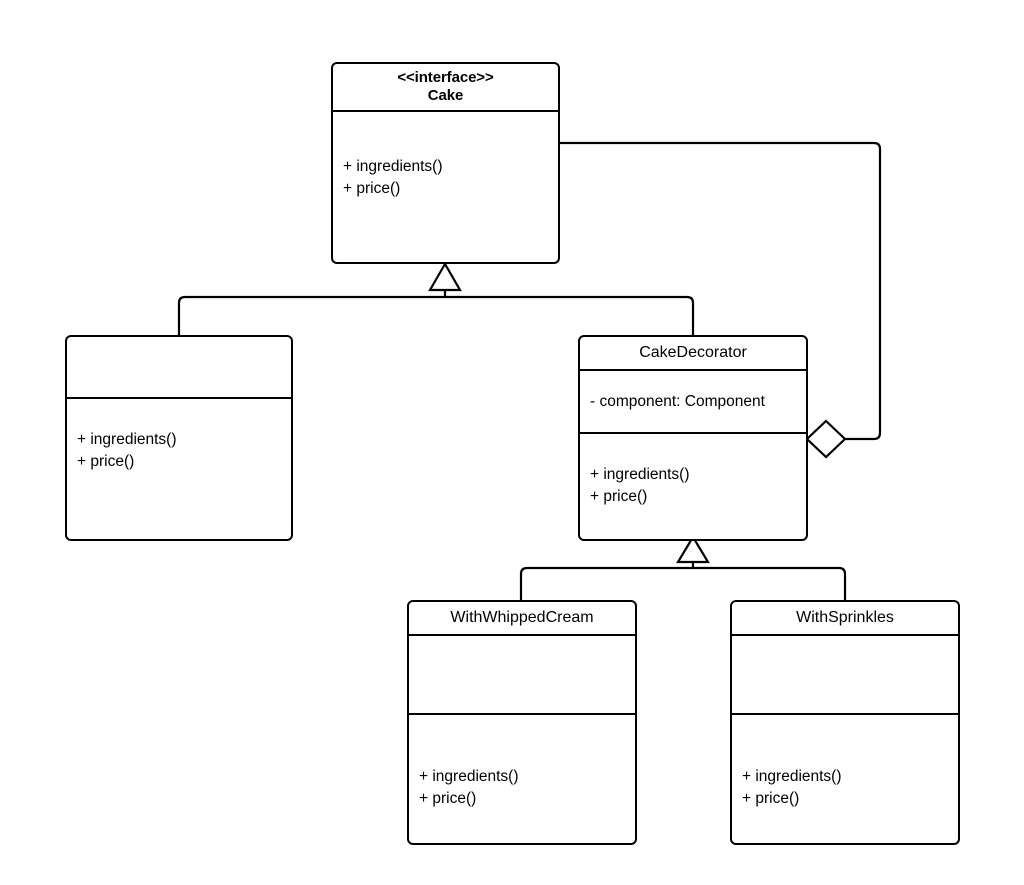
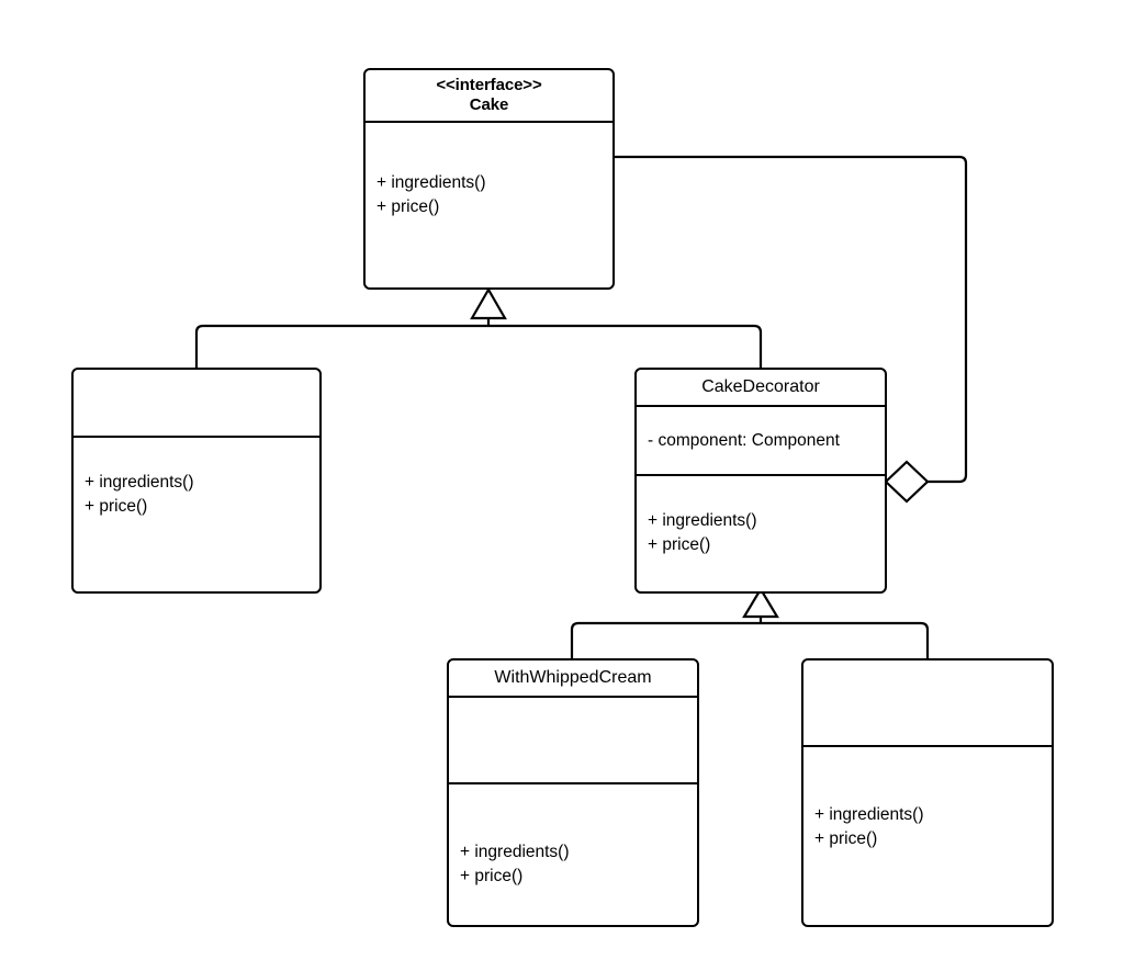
  <<interface>>
  Cake
  + ingredients()
  + price()
  + ingredients()
  + price()
  CakeDecorator
  - component: Component
  + ingredients()
  + price()
  WithWhippedCream
  + ingredients()
  + price()
- WithSprinkles
  + ingredients()
  + price()
